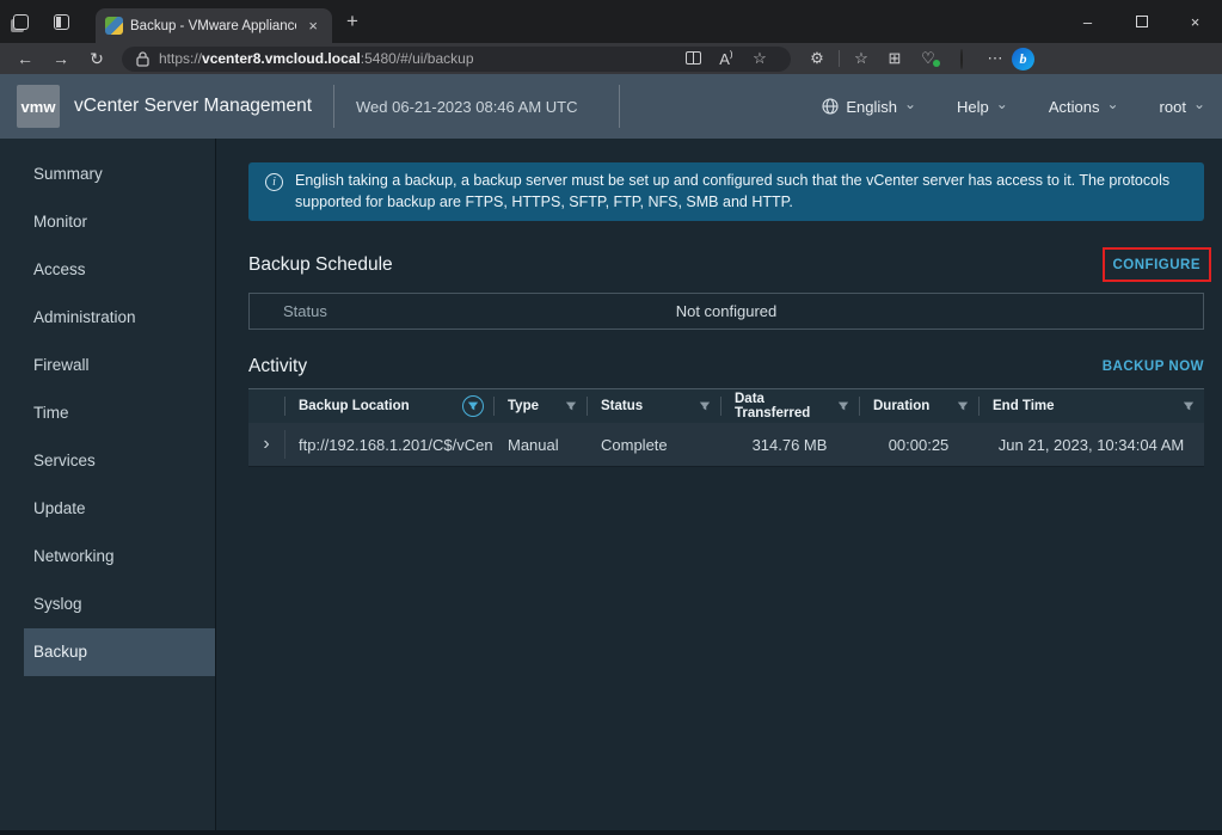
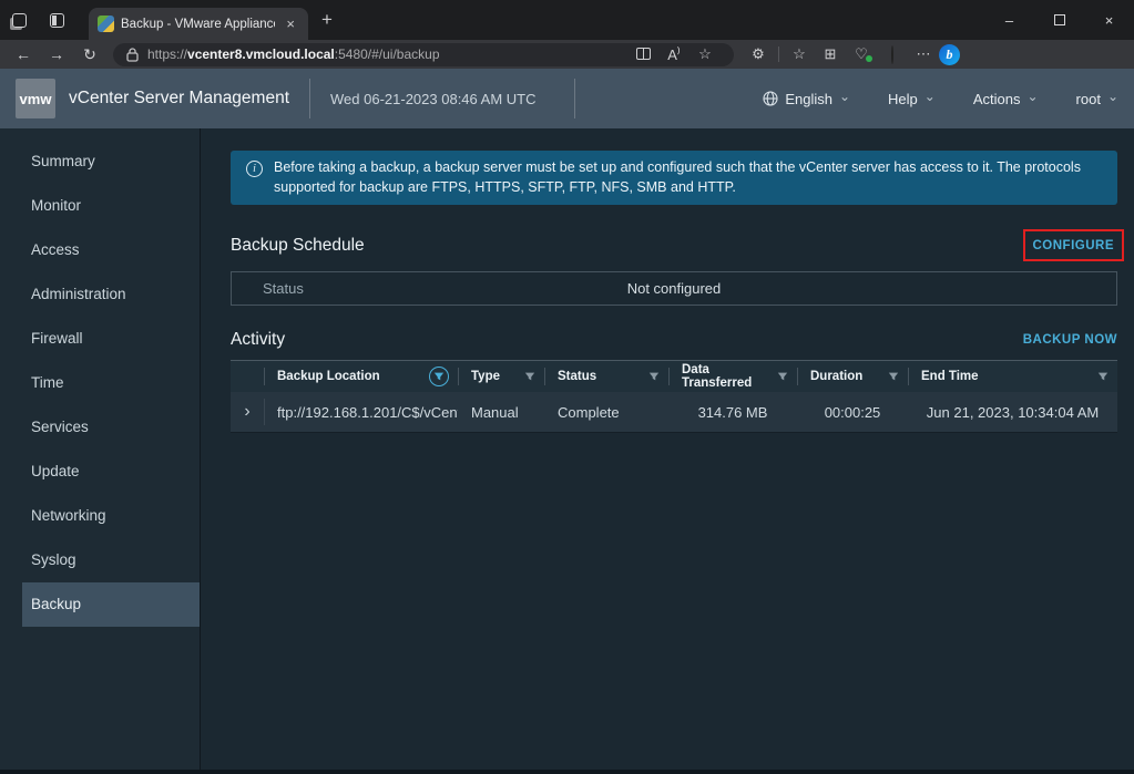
  Backup - VMware Applianc
  ×
  +
  –
  ×
  ←
  →
  ↻
  https://vcenter8.vmcloud.local:5480/#/ui/backup
  A⁾
  ☆
  ⚙
  ☆
  ⊞
  ♡
  ⋯
  b
  vmw
  vCenter Server Management
  Wed 06-21-2023 08:46 AM UTC
  English
  ⌄
  Help
  ⌄
  Actions
  ⌄
  root
  ⌄
  Summary
  Monitor
  Access
  Administration
  Firewall
  Time
  Services
  Update
  Networking
  Syslog
  Backup
  i
- English taking a backup, a backup server must be set up and configured such that the vCenter server has access to it. The protocols supported for backup are FTPS, HTTPS, SFTP, FTP, NFS, SMB and HTTP.
+ Before taking a backup, a backup server must be set up and configured such that the vCenter server has access to it. The protocols supported for backup are FTPS, HTTPS, SFTP, FTP, NFS, SMB and HTTP.
  Backup Schedule
  CONFIGURE
  Not configured
  Status
  Activity
  BACKUP NOW
  Backup Location
  Type
  Status
  Data Transferred
  Duration
  End Time
  ›
  ftp://192.168.1.201/C$/vCen
  Manual
  Complete
  314.76 MB
  00:00:25
  Jun 21, 2023, 10:34:04 AM
